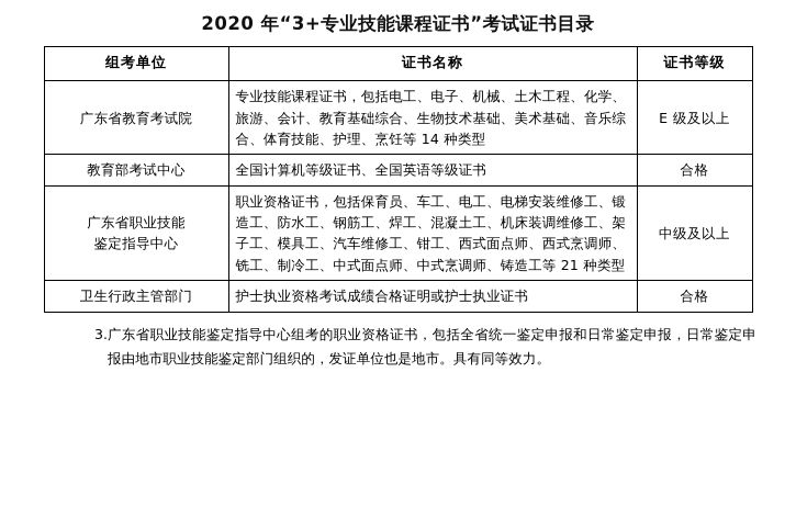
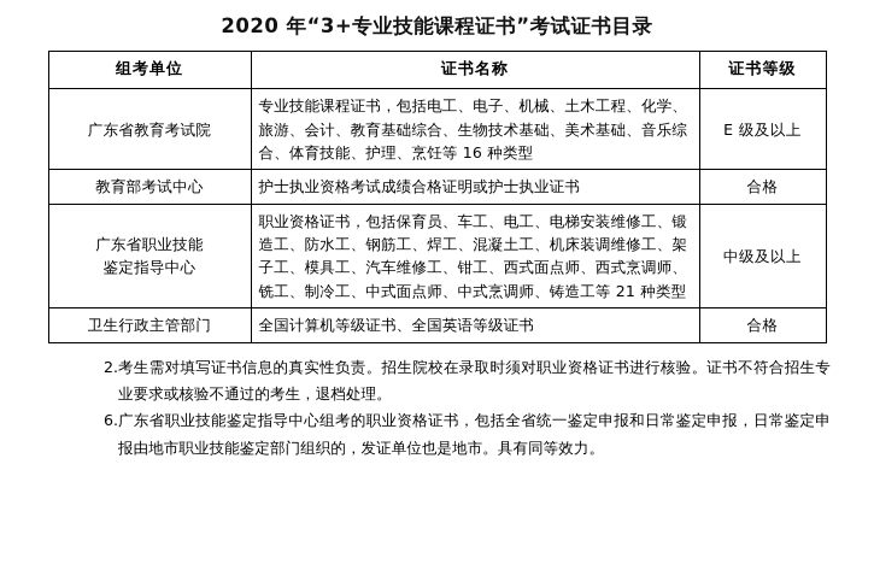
  2020 年“3+专业技能课程证书”考试证书目录
  组考单位	证书名称	证书等级
- 广东省教育考试院	专业技能课程证书，包括电工、电子、机械、土木工程、化学、旅游、会计、教育基础综合、生物技术基础、美术基础、音乐综合、体育技能、护理、烹饪等 14 种类型	E 级及以上
+ 广东省教育考试院	专业技能课程证书，包括电工、电子、机械、土木工程、化学、旅游、会计、教育基础综合、生物技术基础、美术基础、音乐综合、体育技能、护理、烹饪等 16 种类型	E 级及以上
- 教育部考试中心	全国计算机等级证书、全国英语等级证书	合格
+ 教育部考试中心	护士执业资格考试成绩合格证明或护士执业证书	合格
  广东省职业技能 鉴定指导中心	职业资格证书，包括保育员、车工、电工、电梯安装维修工、锻造工、防水工、钢筋工、焊工、混凝土工、机床装调维修工、架子工、模具工、汽车维修工、钳工、西式面点师、西式烹调师、铣工、制冷工、中式面点师、中式烹调师、铸造工等 21 种类型	中级及以上
- 卫生行政主管部门	护士执业资格考试成绩合格证明或护士执业证书	合格
+ 卫生行政主管部门	全国计算机等级证书、全国英语等级证书	合格
+ 2.
+ 考生需对填写证书信息的真实性负责。招生院校在录取时须对职业资格证书进行核验。证书不符合招生专业要求或核验不通过的考生，退档处理。
- 3.
+ 6.
  广东省职业技能鉴定指导中心组考的职业资格证书，包括全省统一鉴定申报和日常鉴定申报，日常鉴定申报由地市职业技能鉴定部门组织的，发证单位也是地市。具有同等效力。
